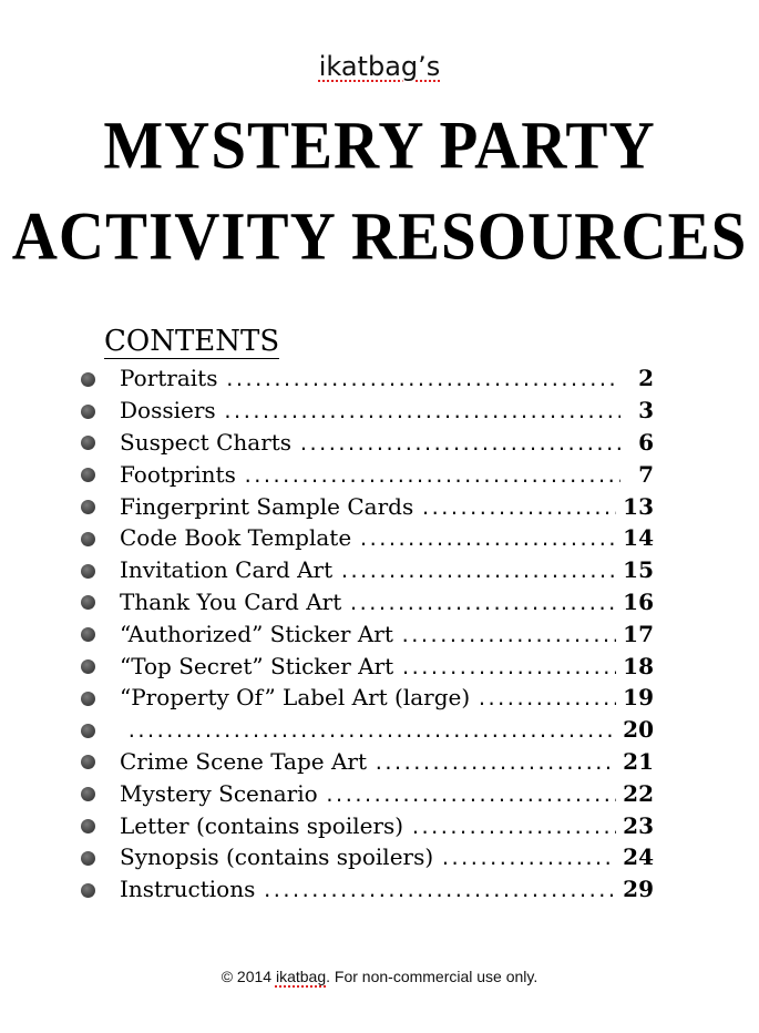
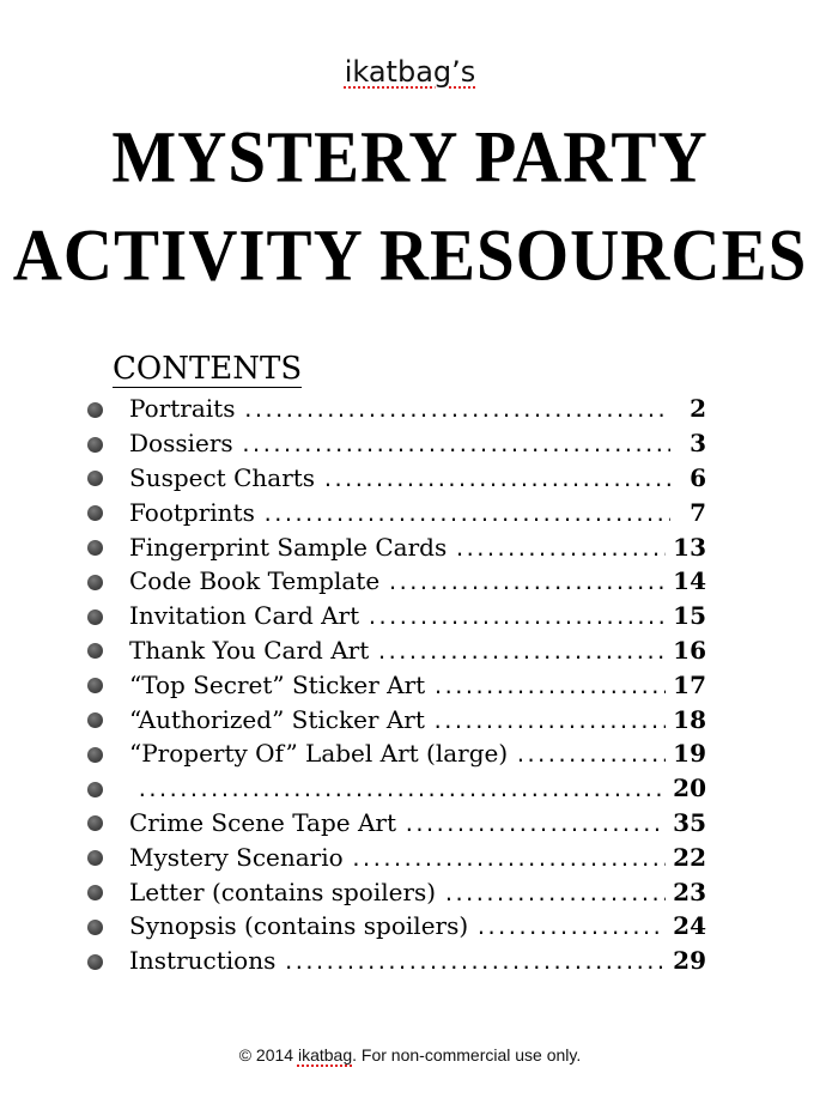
  ikatbag’s
  MYSTERY PARTY
  ACTIVITY RESOURCES
  CONTENTS
  Portraits
  2
  Dossiers
  3
  Suspect Charts
  6
  Footprints
  7
  Fingerprint Sample Cards
  13
  Code Book Template
  14
  Invitation Card Art
  15
  Thank You Card Art
  16
- “Authorized” Sticker Art
+ “Top Secret” Sticker Art
  17
- “Top Secret” Sticker Art
+ “Authorized” Sticker Art
  18
  “Property Of” Label Art (large)
  19
  20
  Crime Scene Tape Art
- 21
+ 35
  Mystery Scenario
  22
  Letter (contains spoilers)
  23
  Synopsis (contains spoilers)
  24
  Instructions
  29
  © 2014 ikatbag. For non-commercial use only.
